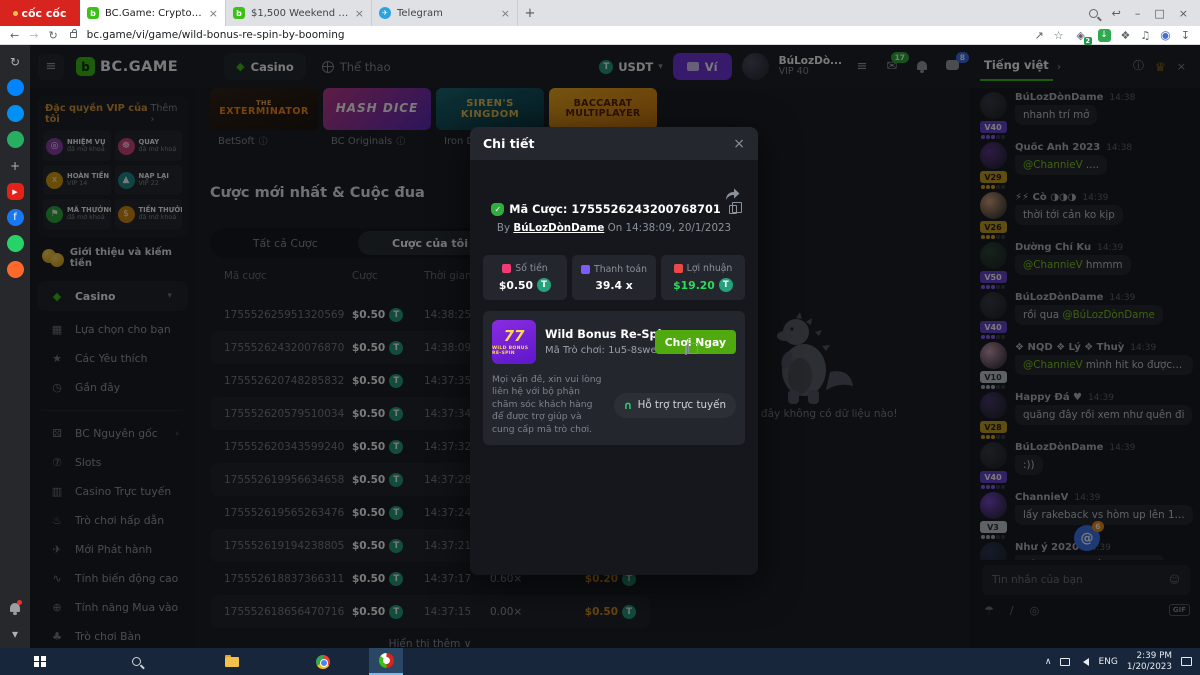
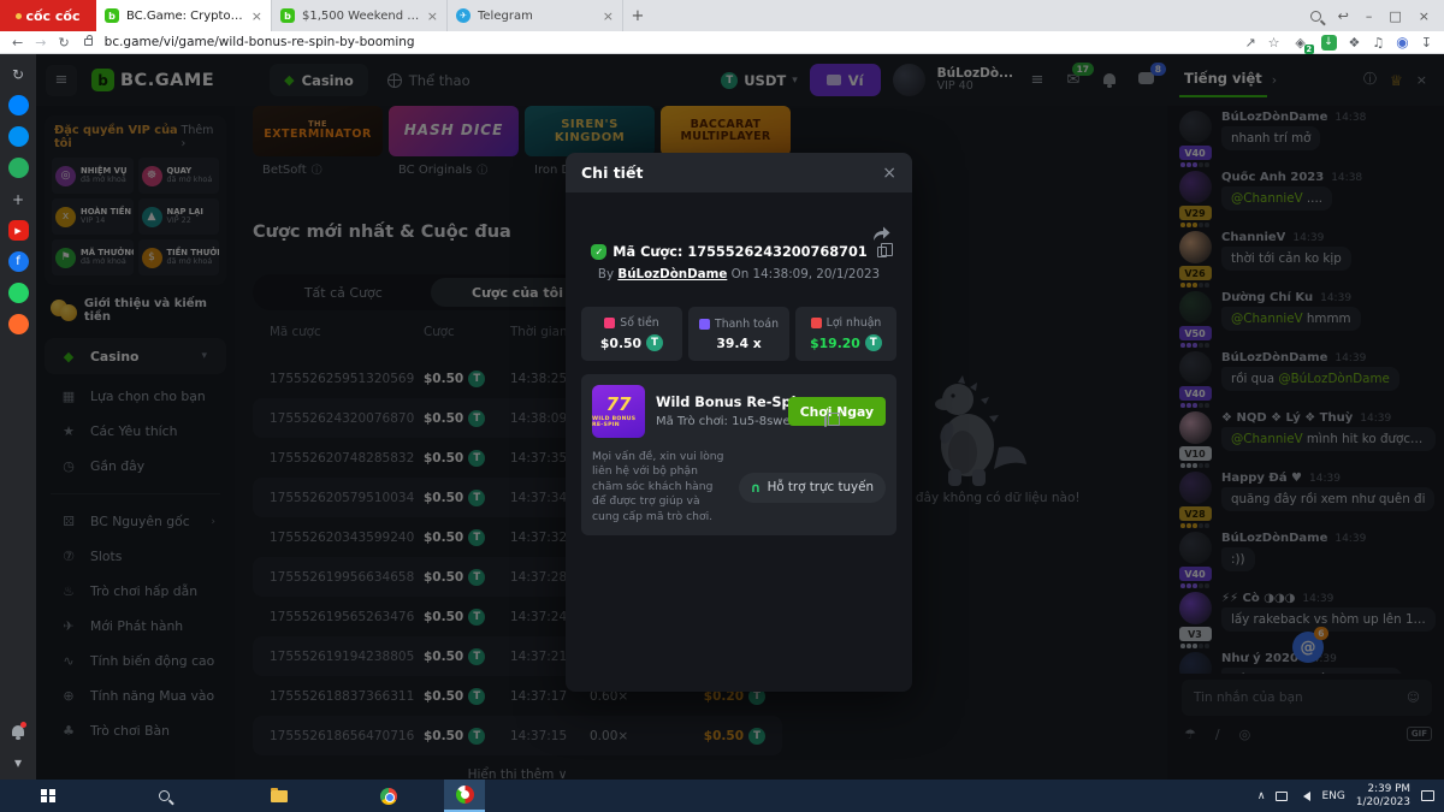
  cốc cốc
  b
  ×
  b
  ×
  ✈
  Telegram
  ×
  +
  ↩
  –
  □
  ×
  ←
  →
  ↻
  bc.game/vi/game/wild-bonus-re-spin-by-booming
  ↗
  ☆
  ◈
  2
  ↓
  ❖
  ♫
  ◉
  ↧
  ↻
  +
  ▶
  f
  ▾
  ≡
  b
  BC.GAME
  ◆
  Casino
  Thể thao
  T
  USDT
  ▾
  Ví
  BúLozDò...
  VIP 40
  ≡
  ✉
  17
  8
  Đặc quyền VIP của tôi
  Thêm ›
  ◎
  NHIỆM VỤ
  đã mở khoá
  ☸
  QUAY
  đã mở khoá
  x
  HOÀN TIỀN
  VIP 14
  ▲
  NẠP LẠI
  VIP 22
  ⚑
  MÃ THƯỞN
  đã mở khoá
  $
  TIỀN THƯỞ
  đã mở khoá
  Giới thiệu và kiếm tiền
  ◆
  Casino
  ▾
  ▦
  Lựa chọn cho bạn
  ★
  Các Yêu thích
  ◷
  Gần đây
  ⚄
  BC Nguyên gốc
  ›
  ⑦
  Slots
- ▥
- Casino Trực tuyến
  ♨
  Trò chơi hấp dẫn
  ✈
  Mới Phát hành
  ∿
  Tính biến động cao
  ⊕
  Tính năng Mua vào
  ♣
  Trò chơi Bàn
  THE
  EXTERMINATOR
  HASH DICE
  SIREN'S
  KINGDOM
  BACCARAT
  MULTIPLAYER
  BetSoft
  ⓘ
  BC Originals
  ⓘ
  Cược mới nhất & Cuộc đua
  Tất cả Cược
  Cược của tôi
  Mã cược
  Cược
  Thời gian
  175552625951320569
  $0.50
  T
  14:38:25
  175552624320076870
  $0.50
  T
  14:38:09
  175552620748285832
  $0.50
  T
  14:37:35
  175552620579510034
  $0.50
  T
  14:37:34
  175552620343599240
  $0.50
  T
  14:37:32
  175552619956634658
  $0.50
  T
  14:37:28
  175552619565263476
  $0.50
  T
  14:37:24
  175552619194238805
  $0.50
  T
  14:37:21
  175552618837366311
  $0.50
  T
  14:37:17
  0.60×
  $0.20
  T
  175552618656470716
  $0.50
  T
  14:37:15
  0.00×
  $0.50
  T
  Hiển thị thêm ∨
  đây không có dữ liệu nào!
  Tiếng việt
  ›
  ⓘ
  ♕
  ×
  V40
  BúLozDònDame
  14:38
  nhanh trí mở
  V29
  Quốc Anh 2023
  14:38
  @ChannieV ....
  V26
- ⚡⚡ Cò ◑◑◑
+ ChannieV
  14:39
  thời tới cản ko kịp
  V50
  Dường Chỉ Ku
  14:39
  @ChannieV hmmm
  V40
  BúLozDònDame
  14:39
  rồi qua @BúLozDònDame
  V10
  ❖ NQD ❖ Lý ❖ Thuỳ
  14:39
  @ChannieV mình hit ko được giải
  V28
  Happy Đá ♥
  14:39
  quăng đây rồi xem như quên đi
  V40
  BúLozDònDame
  14:39
  :))
  V3
- ChannieV
+ ⚡⚡ Cò ◑◑◑
  14:39
  lấy rakeback vs hòm up lên 10k t
  Như ý 2020
  @
  6
  Tin nhắn của bạn
  ☺
  ☂
  ∕
  ◎
  GIF
  Chi tiết
  ×
  ✓
  Mã Cược: 1755526243200768701
  By BúLozDònDame On 14:38:09, 20/1/2023
  Số tiền
  $0.50
  T
  Thanh toán
  39.4 x
  Lợi nhuận
  $19.20
  T
  77
  Wild Bonus Re-Sp
  Mã Trò chơi:
  Chơi Ngay
  Mọi vấn đề, xin vui lòng liên hệ với bộ phận chăm sóc khách hàng để được trợ giúp và cung cấp mã trò chơi.
  ∩
  Hỗ trợ trực tuyến
  ∧
  ENG
  2:39 PM
  1/20/2023
